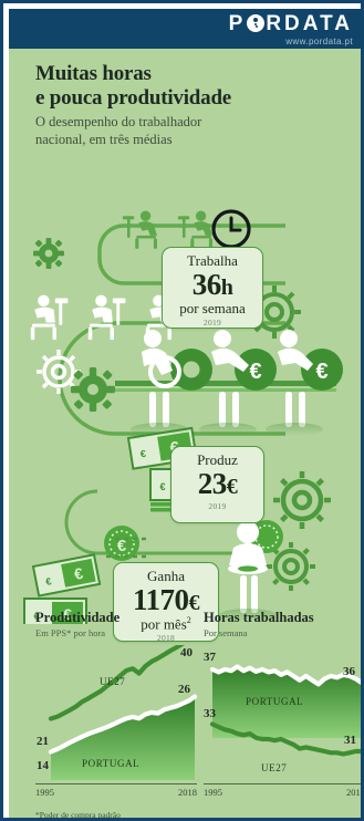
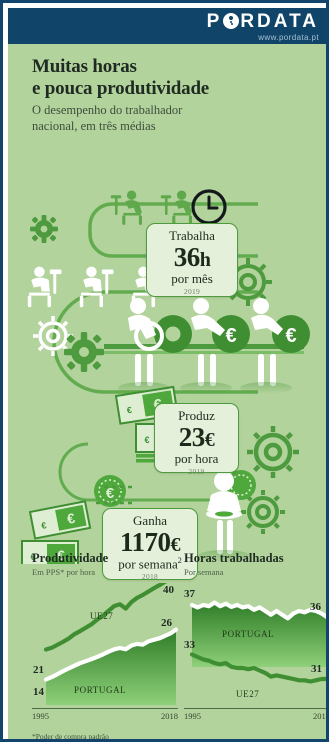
  P RDATA
  www.pordata.pt
  Muitas horas
  e pouca produtividade
  O desempenho do trabalhador
  nacional, em três médias
  €
  €
  €
  €
  €
  €
  Trabalha
  36h
- por semana
+ por mês
  2019
  Produz
  23€
+ por hora
  2019
  Ganha
  1170€
- por mês2
+ por semana2
  2018
  Produtividade
  Em PPS* por hora
  21
  14
  40
  26
  UE27
  PORTUGAL
  1995
  2018
  Horas trabalhadas
  Por semana
  37
  36
  33
  31
  PORTUGAL
  UE27
  1995
  201
  *Poder de compra padrão
